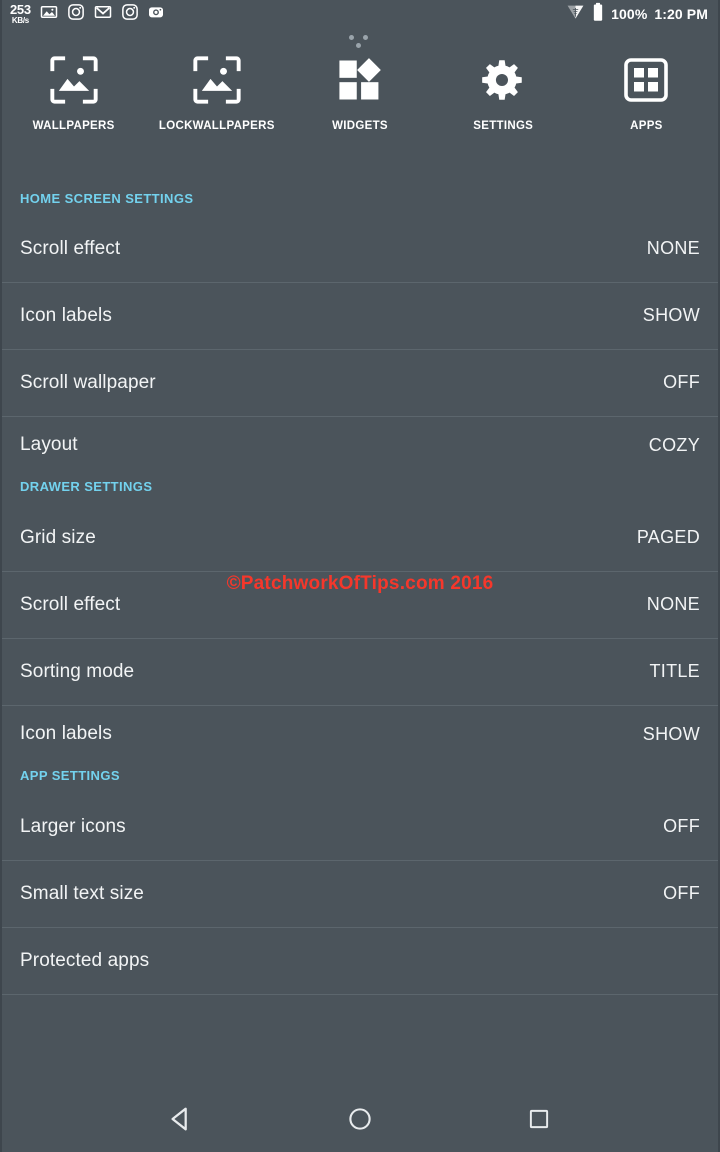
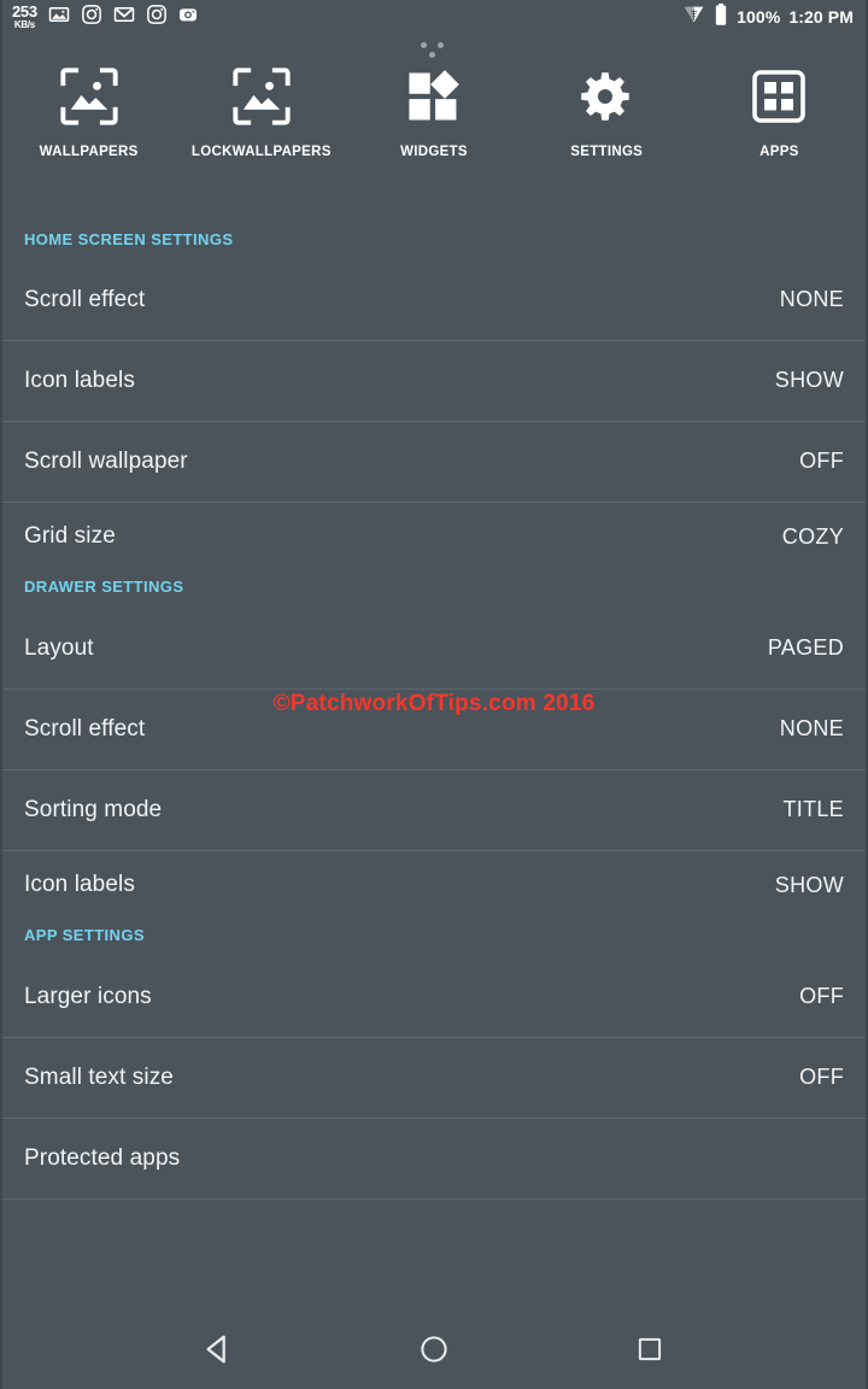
  253
  KB/s
  100%
  1:20 PM
  WALLPAPERS
  LOCKWALLPAPERS
  WIDGETS
  SETTINGS
  APPS
  HOME SCREEN SETTINGS
  Scroll effect
  NONE
  Icon labels
  SHOW
  Scroll wallpaper
  OFF
- Layout
+ Grid size
  COZY
  DRAWER SETTINGS
- Grid size
+ Layout
  PAGED
  Scroll effect
  NONE
  Sorting mode
  TITLE
  Icon labels
  SHOW
  APP SETTINGS
  Larger icons
  OFF
  Small text size
  OFF
  Protected apps
  ©PatchworkOfTips.com 2016
